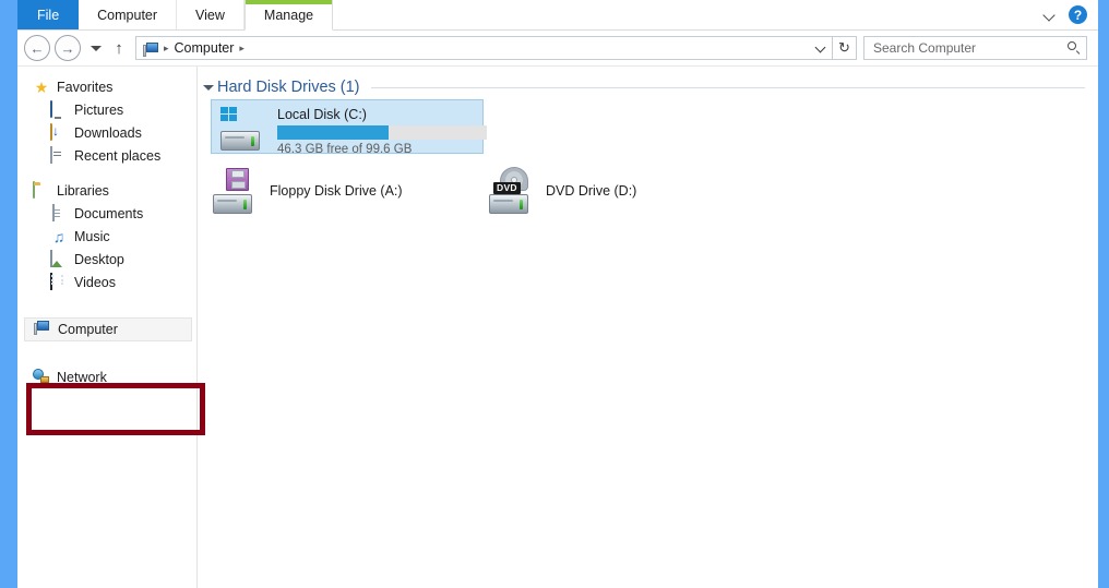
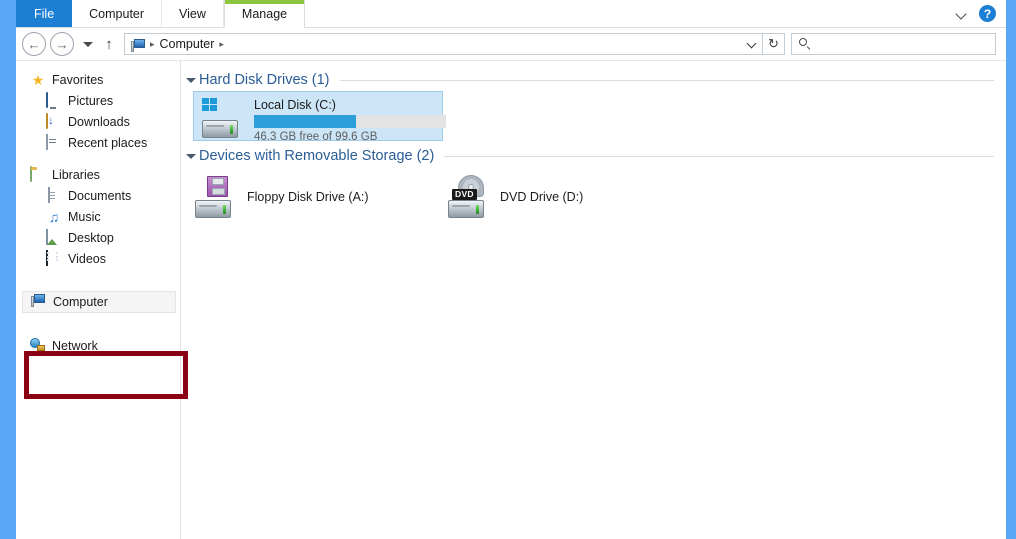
  File
  Computer
  View
  Manage
  ?
  ←
  →
  ↑
  ▸
  Computer
  ▸
  ↻
- Search Computer
  ★
  Favorites
  Pictures
  Downloads
  Recent places
  Libraries
  Documents
  ♫
  Music
  Desktop
  Videos
  Computer
  Network
  Hard Disk Drives (1)
  Local Disk (C:)
  46.3 GB free of 99.6 GB
+ Devices with Removable Storage (2)
  Floppy Disk Drive (A:)
  DVD
  DVD Drive (D:)
